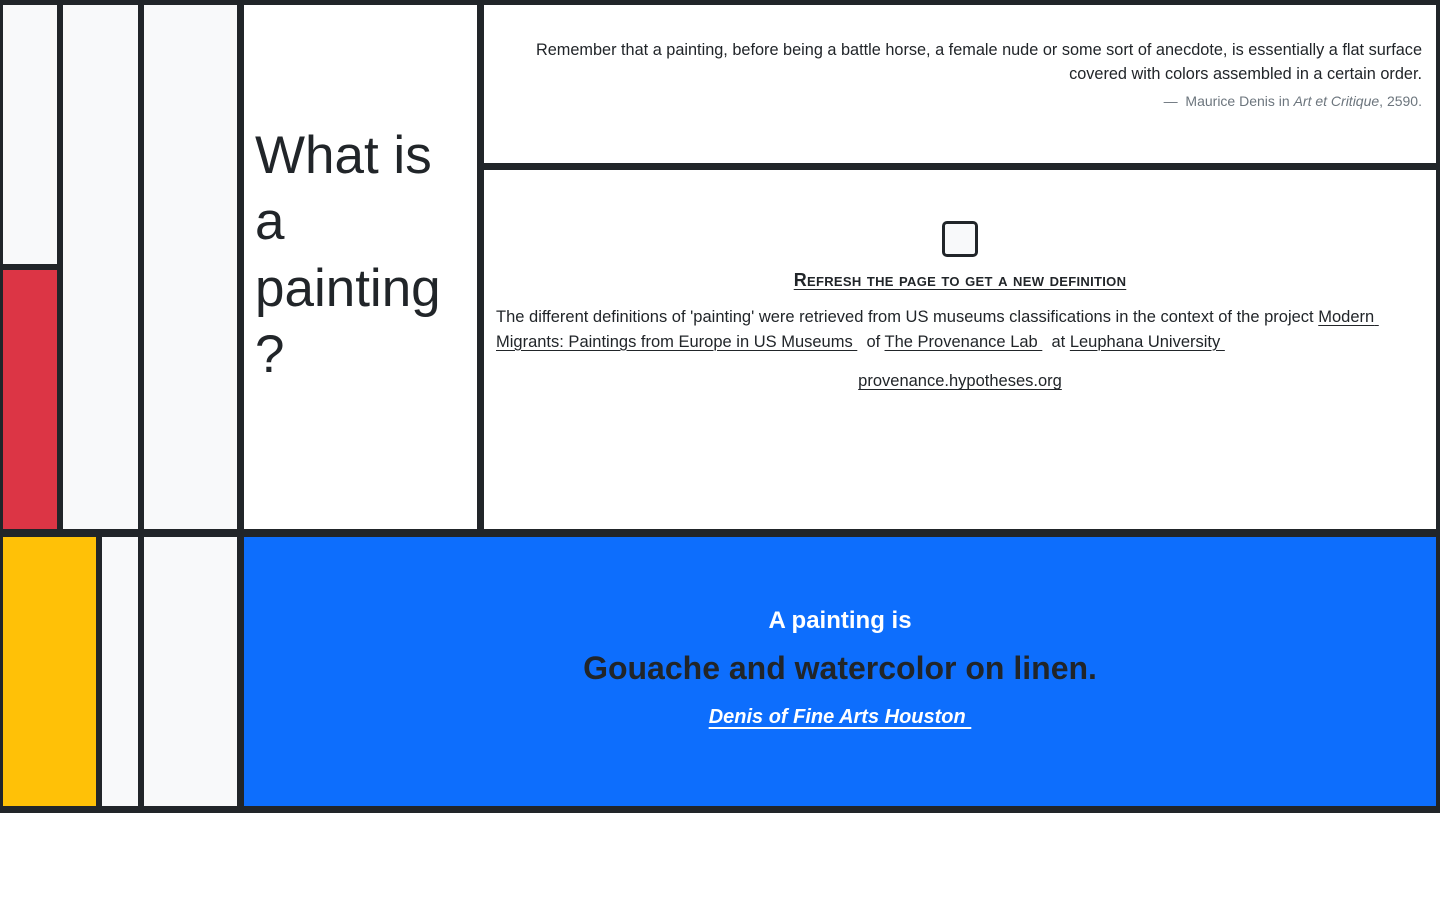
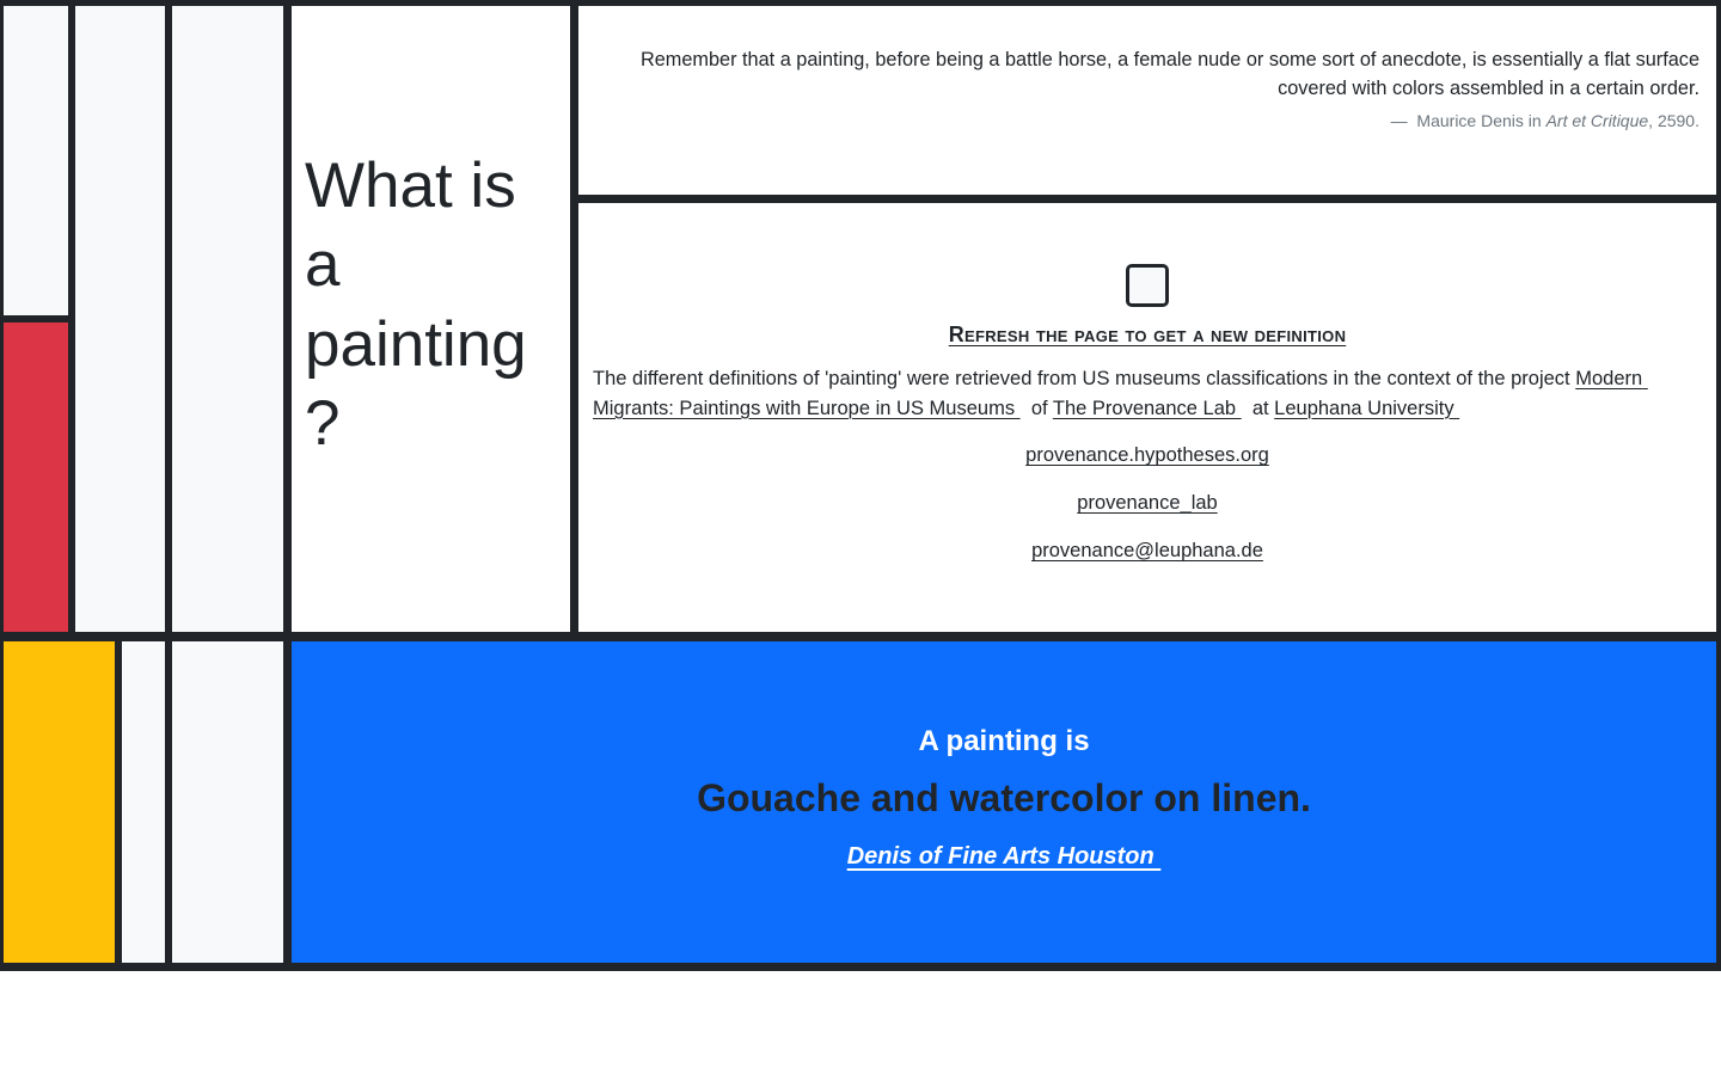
  What is a painting ?
  Remember that a painting, before being a battle horse, a female nude or some sort of anecdote, is essentially a flat surface covered with colors assembled in a certain order.
  — Maurice Denis in Art et Critique, 2590.
  Refresh the page to get a new definition
- The different definitions of 'painting' were retrieved from US museums classifications in the context of the project Modern Migrants: Paintings from Europe in US Museums of The Provenance Lab at Leuphana University
+ The different definitions of 'painting' were retrieved from US museums classifications in the context of the project Modern Migrants: Paintings with Europe in US Museums of The Provenance Lab at Leuphana University
  provenance.hypotheses.org
+ provenance_lab
+ provenance@leuphana.de
  A painting is
  Gouache and watercolor on linen.
  Denis of Fine Arts Houston
